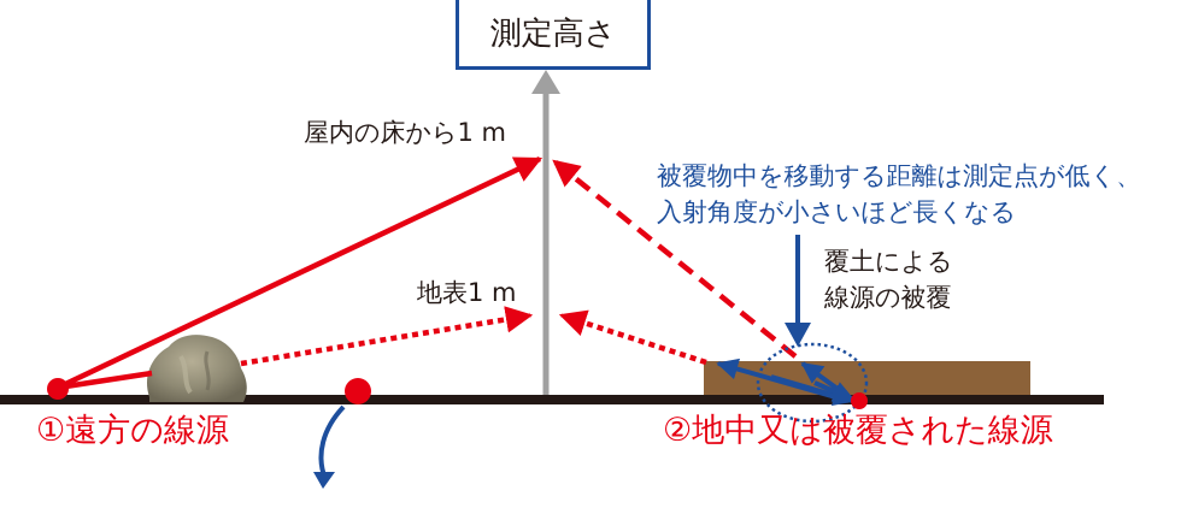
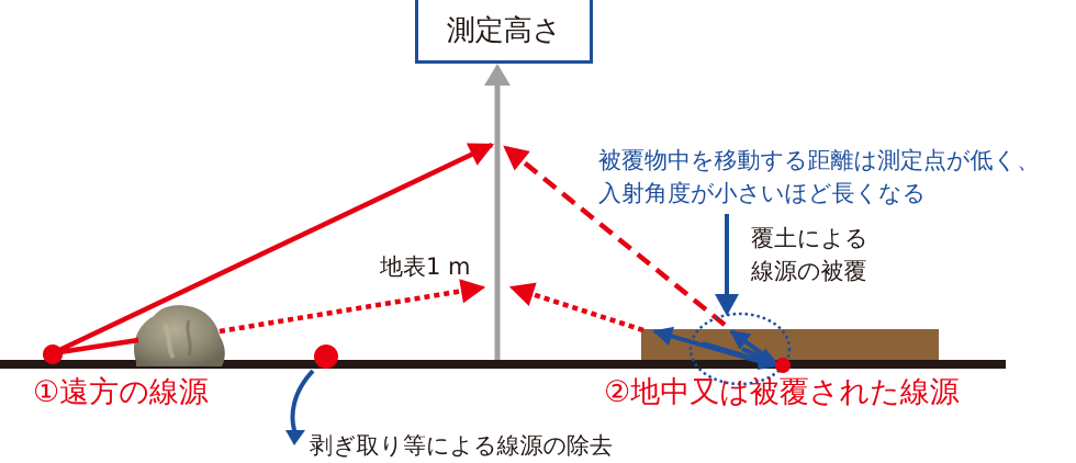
  測定高さ
- 屋内の床から1 m
  地表1 m
  被覆物中を移動する距離は測定点が低く、
  入射角度が小さいほど長くなる
  覆土による
  線源の被覆
  ①遠方の線源
  ②地中又は被覆された線源
+ 剥ぎ取り等による線源の除去
